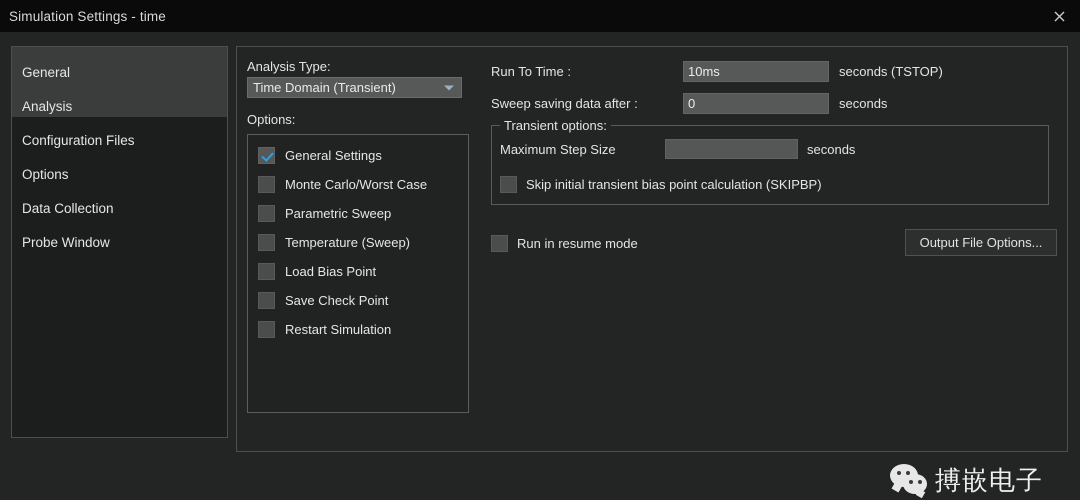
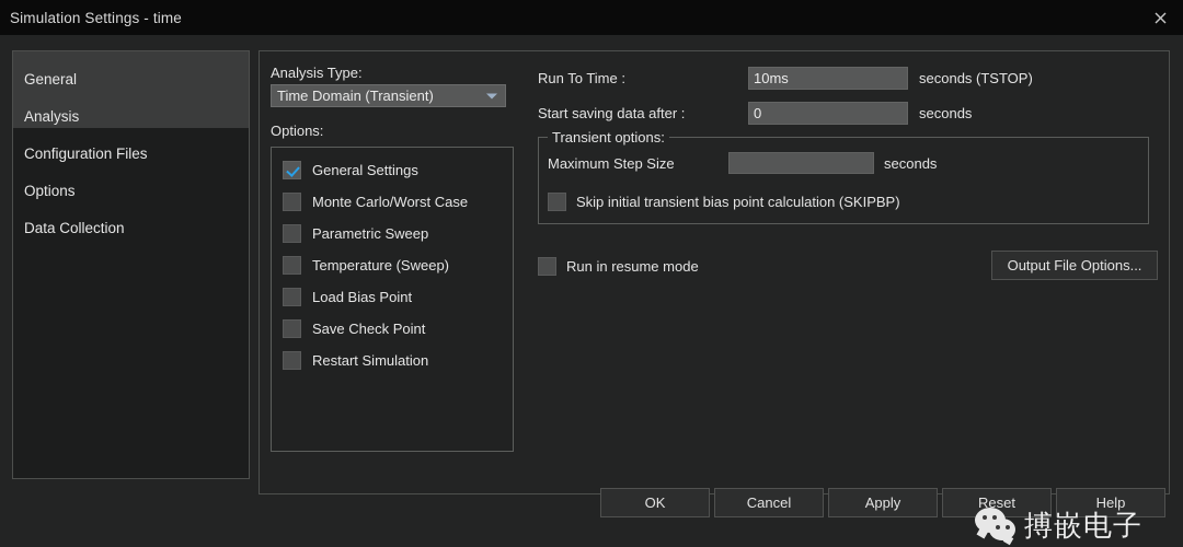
  Simulation Settings - time
  General
  Analysis
  Configuration Files
  Options
  Data Collection
- Probe Window
  Analysis Type:
  Time Domain (Transient)
  Options:
  General Settings
  Monte Carlo/Worst Case
  Parametric Sweep
  Temperature (Sweep)
  Load Bias Point
  Save Check Point
  Restart Simulation
  Run To Time :
  10ms
  seconds (TSTOP)
- Sweep saving data after :
+ Start saving data after :
  0
  seconds
  Transient options:
  Maximum Step Size
  seconds
  Skip initial transient bias point calculation (SKIPBP)
  Run in resume mode
  Output File Options...
+ OK
+ Cancel
+ Apply
+ Reset
+ Help
  搏嵌电子
